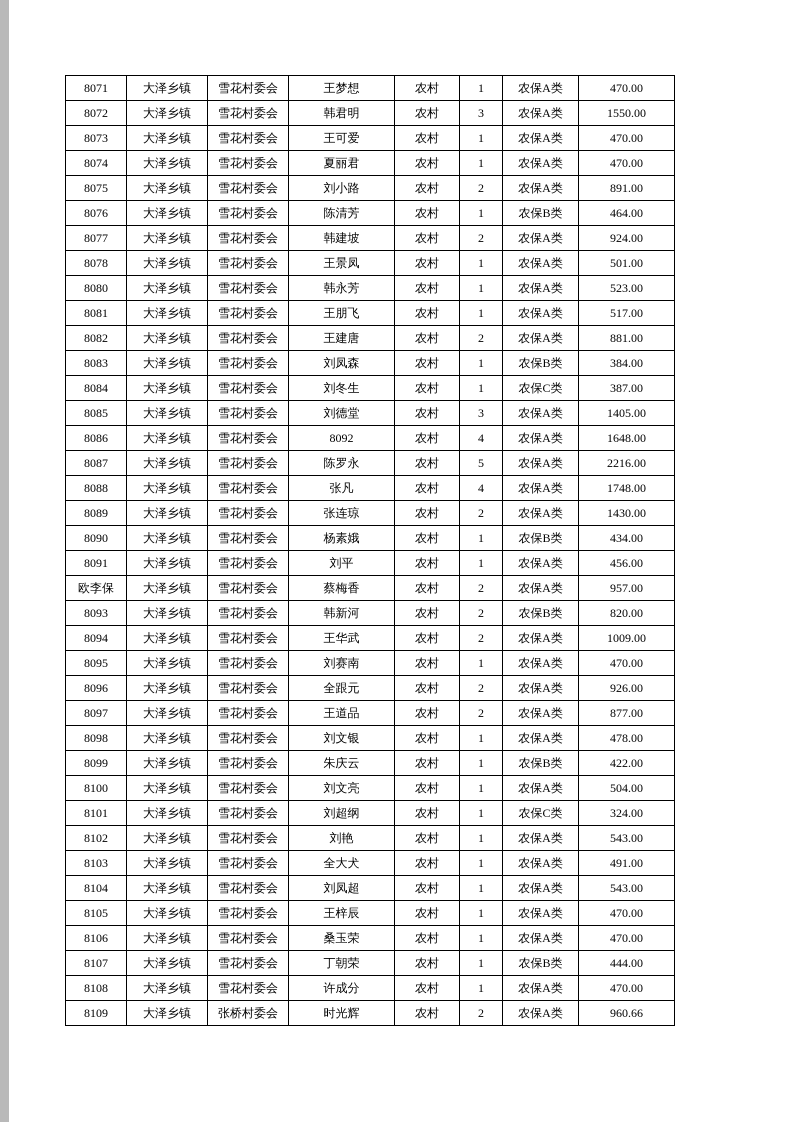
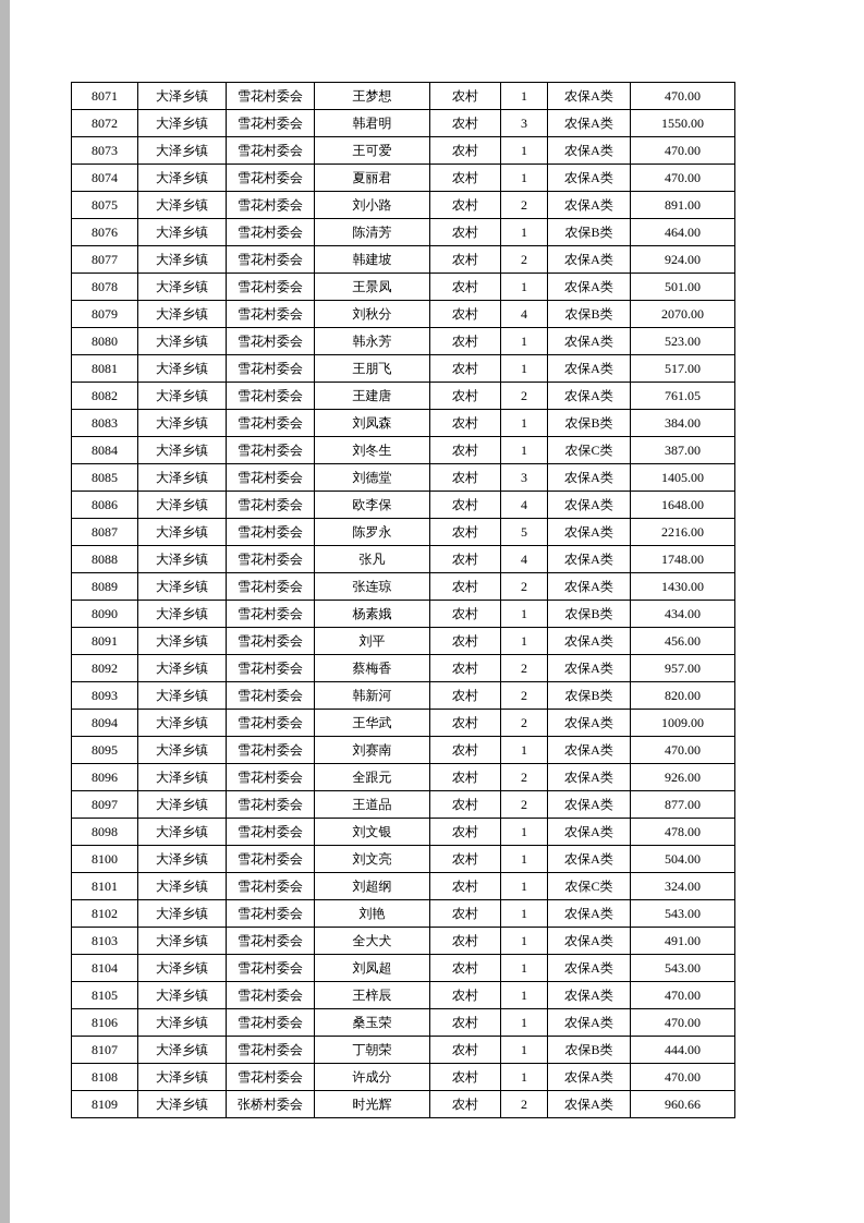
  8071	大泽乡镇	雪花村委会	王梦想	农村	1	农保A类	470.00
  8072	大泽乡镇	雪花村委会	韩君明	农村	3	农保A类	1550.00
  8073	大泽乡镇	雪花村委会	王可爱	农村	1	农保A类	470.00
  8074	大泽乡镇	雪花村委会	夏丽君	农村	1	农保A类	470.00
  8075	大泽乡镇	雪花村委会	刘小路	农村	2	农保A类	891.00
  8076	大泽乡镇	雪花村委会	陈清芳	农村	1	农保B类	464.00
  8077	大泽乡镇	雪花村委会	韩建坡	农村	2	农保A类	924.00
  8078	大泽乡镇	雪花村委会	王景凤	农村	1	农保A类	501.00
+ 8079	大泽乡镇	雪花村委会	刘秋分	农村	4	农保B类	2070.00
  8080	大泽乡镇	雪花村委会	韩永芳	农村	1	农保A类	523.00
  8081	大泽乡镇	雪花村委会	王朋飞	农村	1	农保A类	517.00
- 8082	大泽乡镇	雪花村委会	王建唐	农村	2	农保A类	881.00
+ 8082	大泽乡镇	雪花村委会	王建唐	农村	2	农保A类	761.05
  8083	大泽乡镇	雪花村委会	刘凤森	农村	1	农保B类	384.00
  8084	大泽乡镇	雪花村委会	刘冬生	农村	1	农保C类	387.00
  8085	大泽乡镇	雪花村委会	刘德堂	农村	3	农保A类	1405.00
- 8086	大泽乡镇	雪花村委会	8092	农村	4	农保A类	1648.00
+ 8086	大泽乡镇	雪花村委会	欧李保	农村	4	农保A类	1648.00
  8087	大泽乡镇	雪花村委会	陈罗永	农村	5	农保A类	2216.00
  8088	大泽乡镇	雪花村委会	张凡	农村	4	农保A类	1748.00
  8089	大泽乡镇	雪花村委会	张连琼	农村	2	农保A类	1430.00
  8090	大泽乡镇	雪花村委会	杨素娥	农村	1	农保B类	434.00
  8091	大泽乡镇	雪花村委会	刘平	农村	1	农保A类	456.00
- 欧李保	大泽乡镇	雪花村委会	蔡梅香	农村	2	农保A类	957.00
+ 8092	大泽乡镇	雪花村委会	蔡梅香	农村	2	农保A类	957.00
  8093	大泽乡镇	雪花村委会	韩新河	农村	2	农保B类	820.00
  8094	大泽乡镇	雪花村委会	王华武	农村	2	农保A类	1009.00
  8095	大泽乡镇	雪花村委会	刘赛南	农村	1	农保A类	470.00
  8096	大泽乡镇	雪花村委会	全跟元	农村	2	农保A类	926.00
  8097	大泽乡镇	雪花村委会	王道品	农村	2	农保A类	877.00
  8098	大泽乡镇	雪花村委会	刘文银	农村	1	农保A类	478.00
- 8099	大泽乡镇	雪花村委会	朱庆云	农村	1	农保B类	422.00
  8100	大泽乡镇	雪花村委会	刘文亮	农村	1	农保A类	504.00
  8101	大泽乡镇	雪花村委会	刘超纲	农村	1	农保C类	324.00
  8102	大泽乡镇	雪花村委会	刘艳	农村	1	农保A类	543.00
  8103	大泽乡镇	雪花村委会	全大犬	农村	1	农保A类	491.00
  8104	大泽乡镇	雪花村委会	刘凤超	农村	1	农保A类	543.00
  8105	大泽乡镇	雪花村委会	王梓辰	农村	1	农保A类	470.00
  8106	大泽乡镇	雪花村委会	桑玉荣	农村	1	农保A类	470.00
  8107	大泽乡镇	雪花村委会	丁朝荣	农村	1	农保B类	444.00
  8108	大泽乡镇	雪花村委会	许成分	农村	1	农保A类	470.00
  8109	大泽乡镇	张桥村委会	时光辉	农村	2	农保A类	960.66
